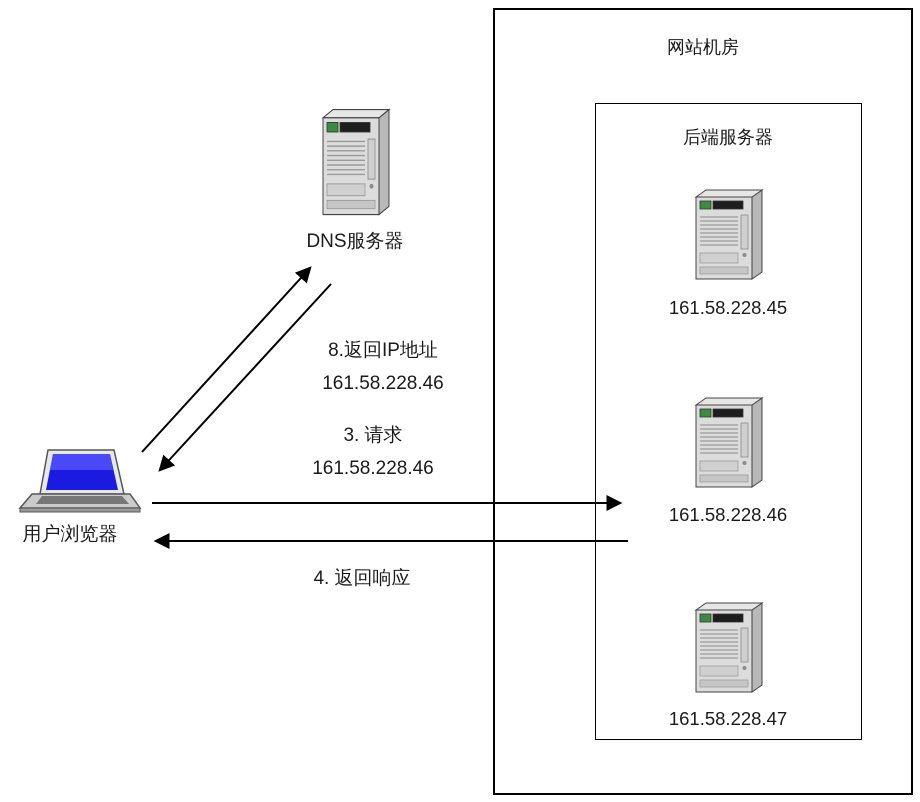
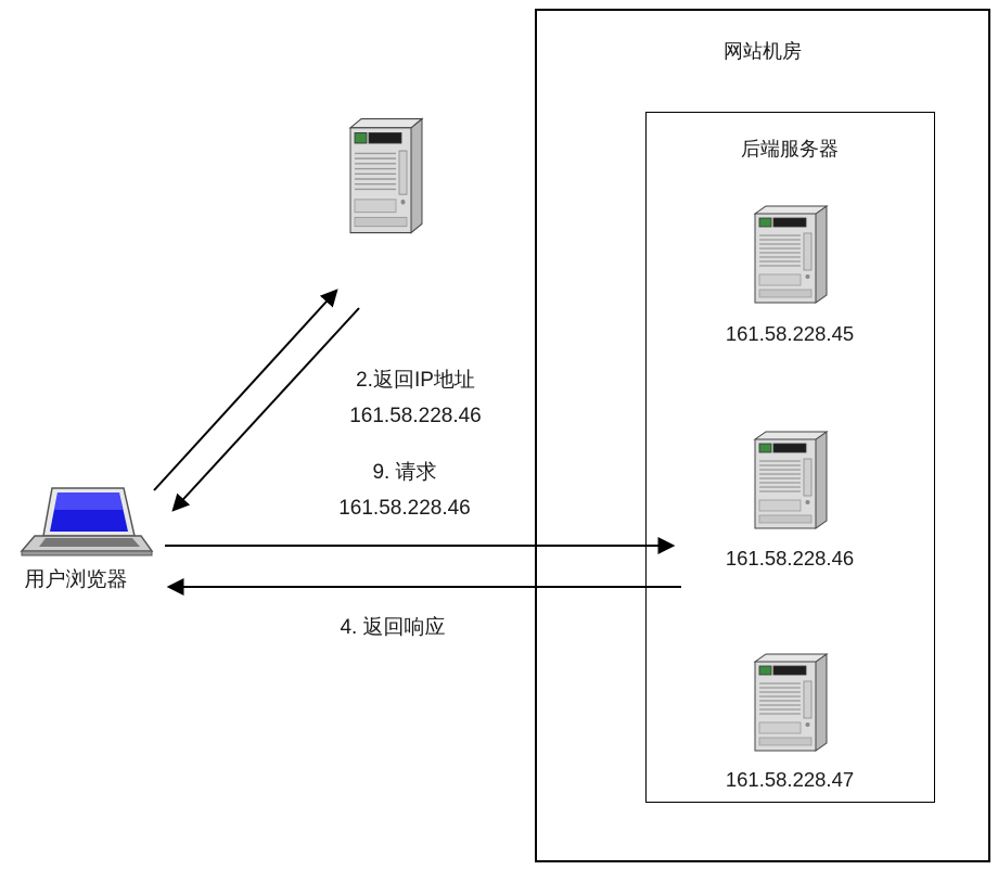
  网站机房
  后端服务器
- DNS服务器
  161.58.228.45
  161.58.228.46
  161.58.228.47
  用户浏览器
- 8.返回IP地址
+ 2.返回IP地址
  161.58.228.46
- 3. 请求
+ 9. 请求
  161.58.228.46
  4. 返回响应
